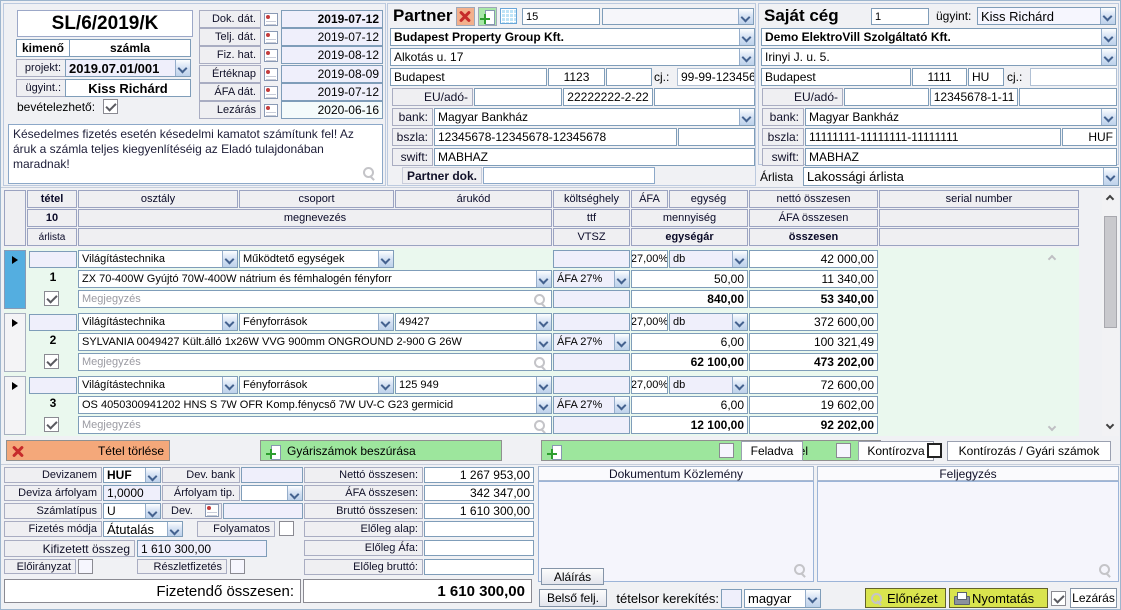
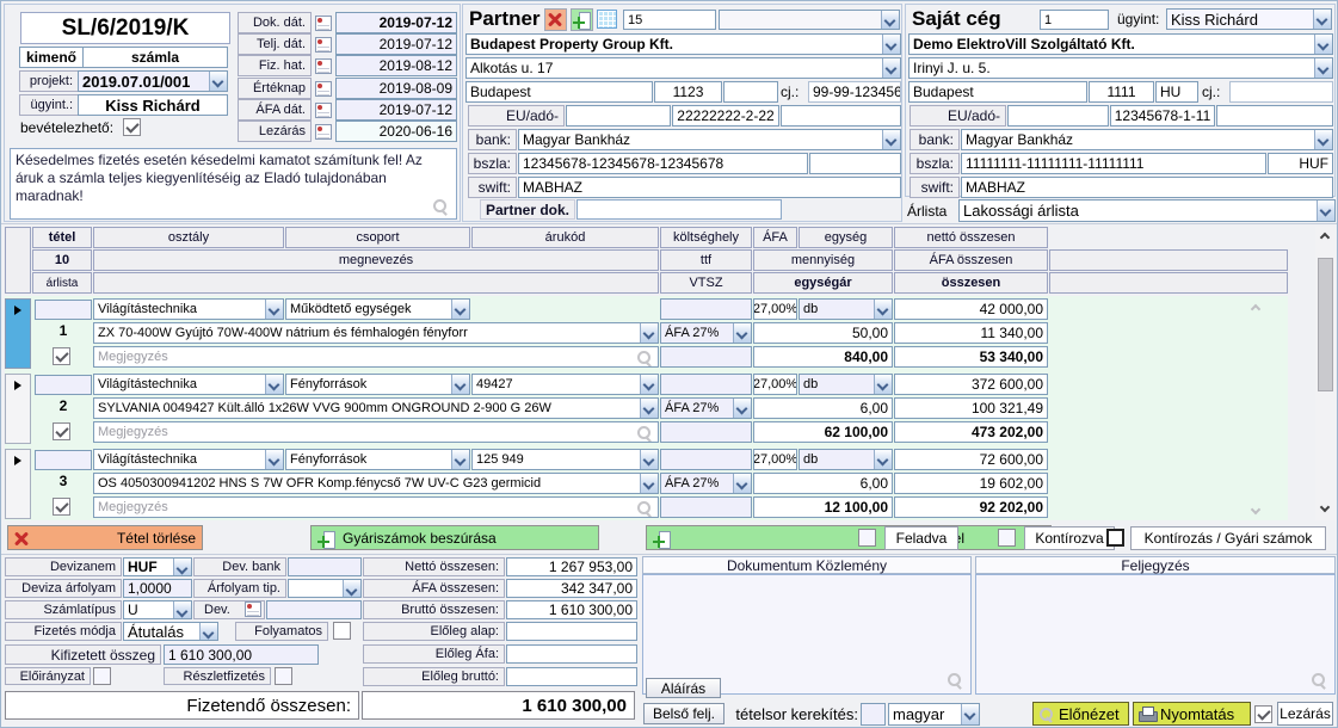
  SL/6/2019/K
  kimenő
  számla
  projekt:
  2019.07.01/001
  ügyint.:
  Kiss Richárd
  bevételezhető:
  Dok. dát.
  2019-07-12
  Telj. dát.
  2019-07-12
  Fiz. hat.
  2019-08-12
  Értéknap
  2019-08-09
  ÁFA dát.
  2019-07-12
  Lezárás
  2020-06-16
  Késedelmes fizetés esetén késedelmi kamatot számítunk fel! Az áruk a számla teljes kiegyenlítéséig az Eladó tulajdonában maradnak!
  Partner
  15
  Budapest Property Group Kft.
  Alkotás u. 17
  Budapest
  1123
  cj.:
  99-99-123456
  EU/adó-
  22222222-2-22
  bank:
  Magyar Bankház
  bszla:
  12345678-12345678-12345678
  swift:
  MABHAZ
  Partner dok.
  Saját cég
  1
  ügyint:
  Kiss Richárd
  Demo ElektroVill Szolgáltató Kft.
  Irinyi J. u. 5.
  Budapest
  1111
  HU
  cj.:
  EU/adó-
  12345678-1-11
  bank:
  Magyar Bankház
  bszla:
  11111111-11111111-11111111
  HUF
  swift:
  MABHAZ
  Árlista
  Lakossági árlista
  tétel
  10
  árlista
  osztály
  csoport
  árukód
  megnevezés
  költséghely
  ttf
  VTSZ
  ÁFA
  egység
  mennyiség
  egységár
  nettó összesen
  ÁFA összesen
  összesen
- serial number
  1
  Világítástechnika
  Működtető egységek
  27,00%
  db
  42 000,00
  ZX 70-400W Gyújtó 70W-400W nátrium és fémhalogén fényforr
  ÁFA 27%
  50,00
  11 340,00
  Megjegyzés
  840,00
  53 340,00
  2
  Világítástechnika
  Fényforrások
  49427
  27,00%
  db
  372 600,00
  SYLVANIA 0049427 Kült.álló 1x26W VVG 900mm ONGROUND 2-900 G 26W
  ÁFA 27%
  6,00
  100 321,49
  Megjegyzés
  62 100,00
  473 202,00
  3
  Világítástechnika
  Fényforrások
  125 949
  27,00%
  db
  72 600,00
  OS 4050300941202 HNS S 7W OFR Komp.fénycső 7W UV-C G23 germicid
  ÁFA 27%
  6,00
  19 602,00
  Megjegyzés
  12 100,00
  92 202,00
  Tétel törlése
  Gyáriszámok beszúrása
  Feladva
  Kontírozva
  Kontírozás / Gyári számok
  Devizanem
  HUF
  Dev. bank
  Deviza árfolyam
  1,0000
  Árfolyam tip.
  Számlatípus
  U
  Dev.
  Fizetés módja
  Átutalás
  Folyamatos
  Kifizetett összeg
  1 610 300,00
  Előirányzat
  Részletfizetés
  Fizetendő összesen:
  1 610 300,00
  Nettó összesen:
  1 267 953,00
  ÁFA összesen:
  342 347,00
  Bruttó összesen:
  1 610 300,00
  Előleg alap:
  Előleg Áfa:
  Előleg bruttó:
  Dokumentum Közlemény
  Feljegyzés
  Aláírás
  Belső felj.
  tételsor kerekítés:
  magyar
  Előnézet
  Nyomtatás
  Lezárás
